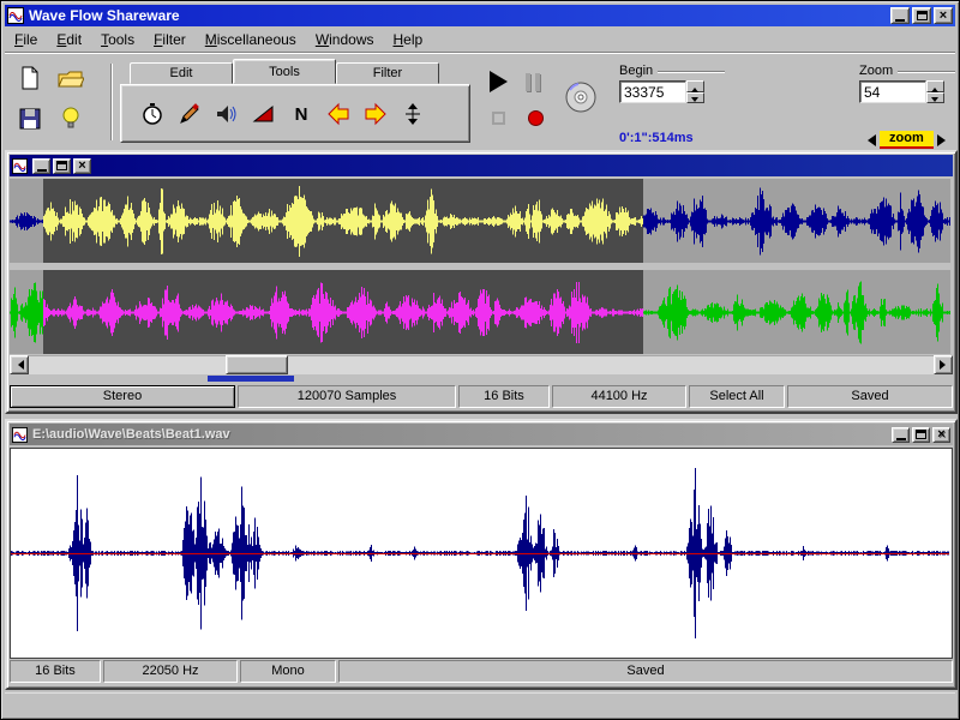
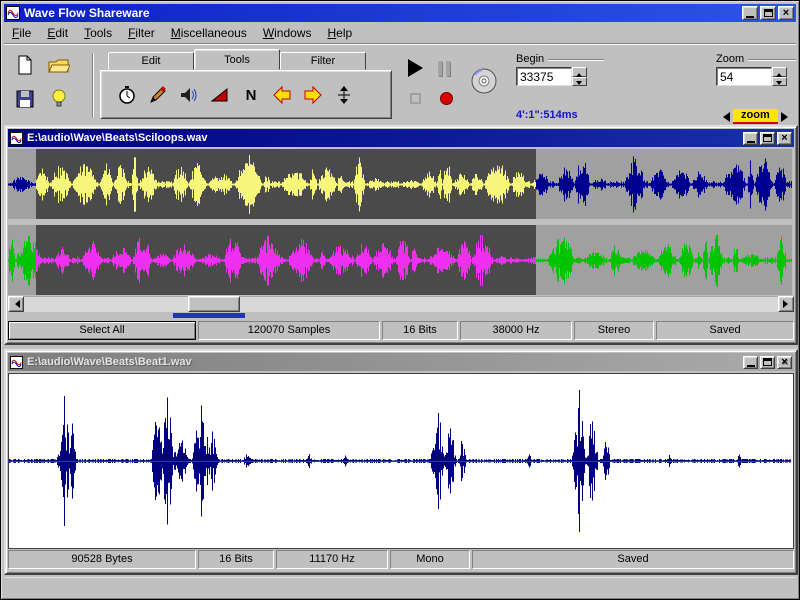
  Wave Flow Shareware
  ×
  File
  Edit
  Tools
  Filter
  Miscellaneous
  Windows
  Help
  Edit
  Tools
  Filter
  N
  Begin
  33375
- 0':1":514ms
+ 4':1":514ms
  Zoom
  54
  zoom
+ E:\audio\Wave\Beats\Sciloops.wav
  ×
- Stereo
+ Select All
  120070 Samples
  16 Bits
- 44100 Hz
+ 38000 Hz
- Select All
+ Stereo
  Saved
  E:\audio\Wave\Beats\Beat1.wav
  ×
+ 90528 Bytes
  16 Bits
- 22050 Hz
+ 11170 Hz
  Mono
  Saved
